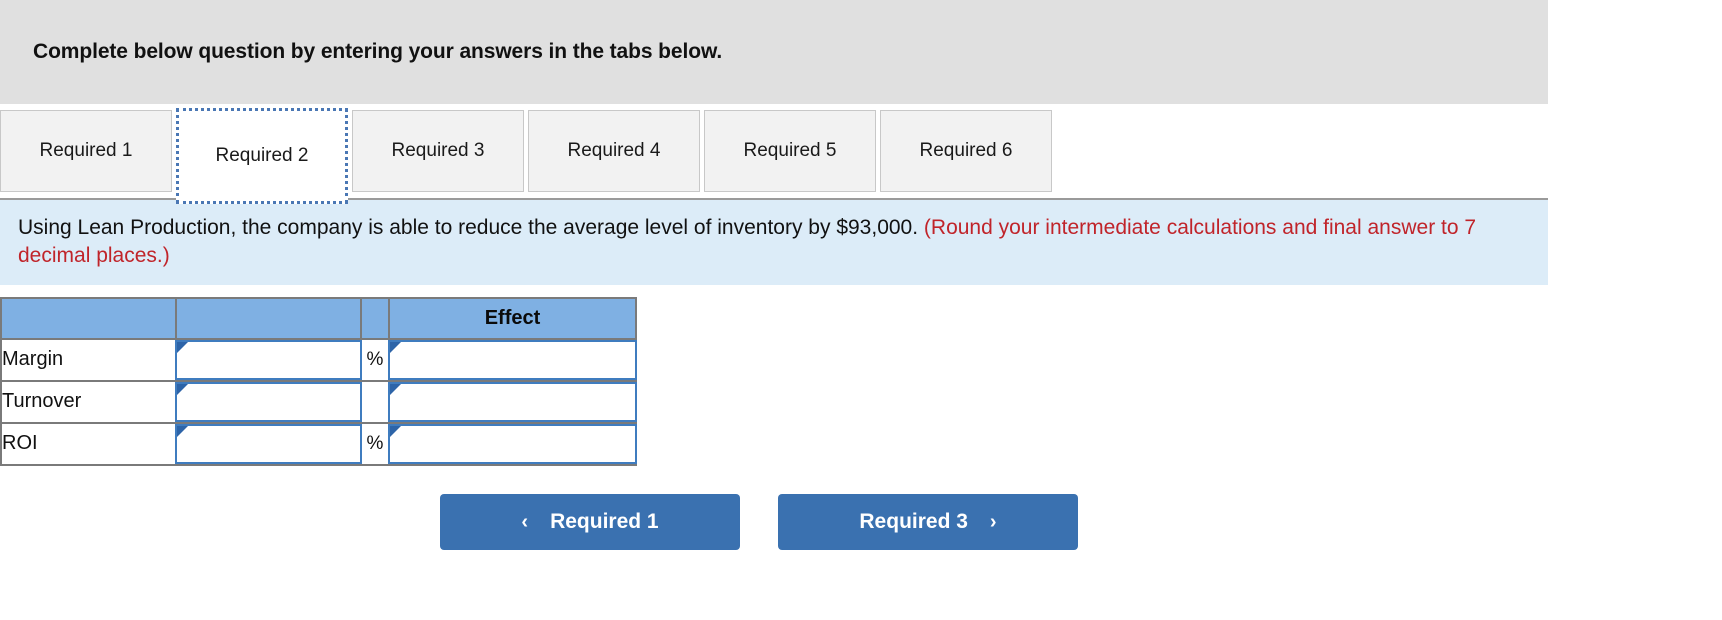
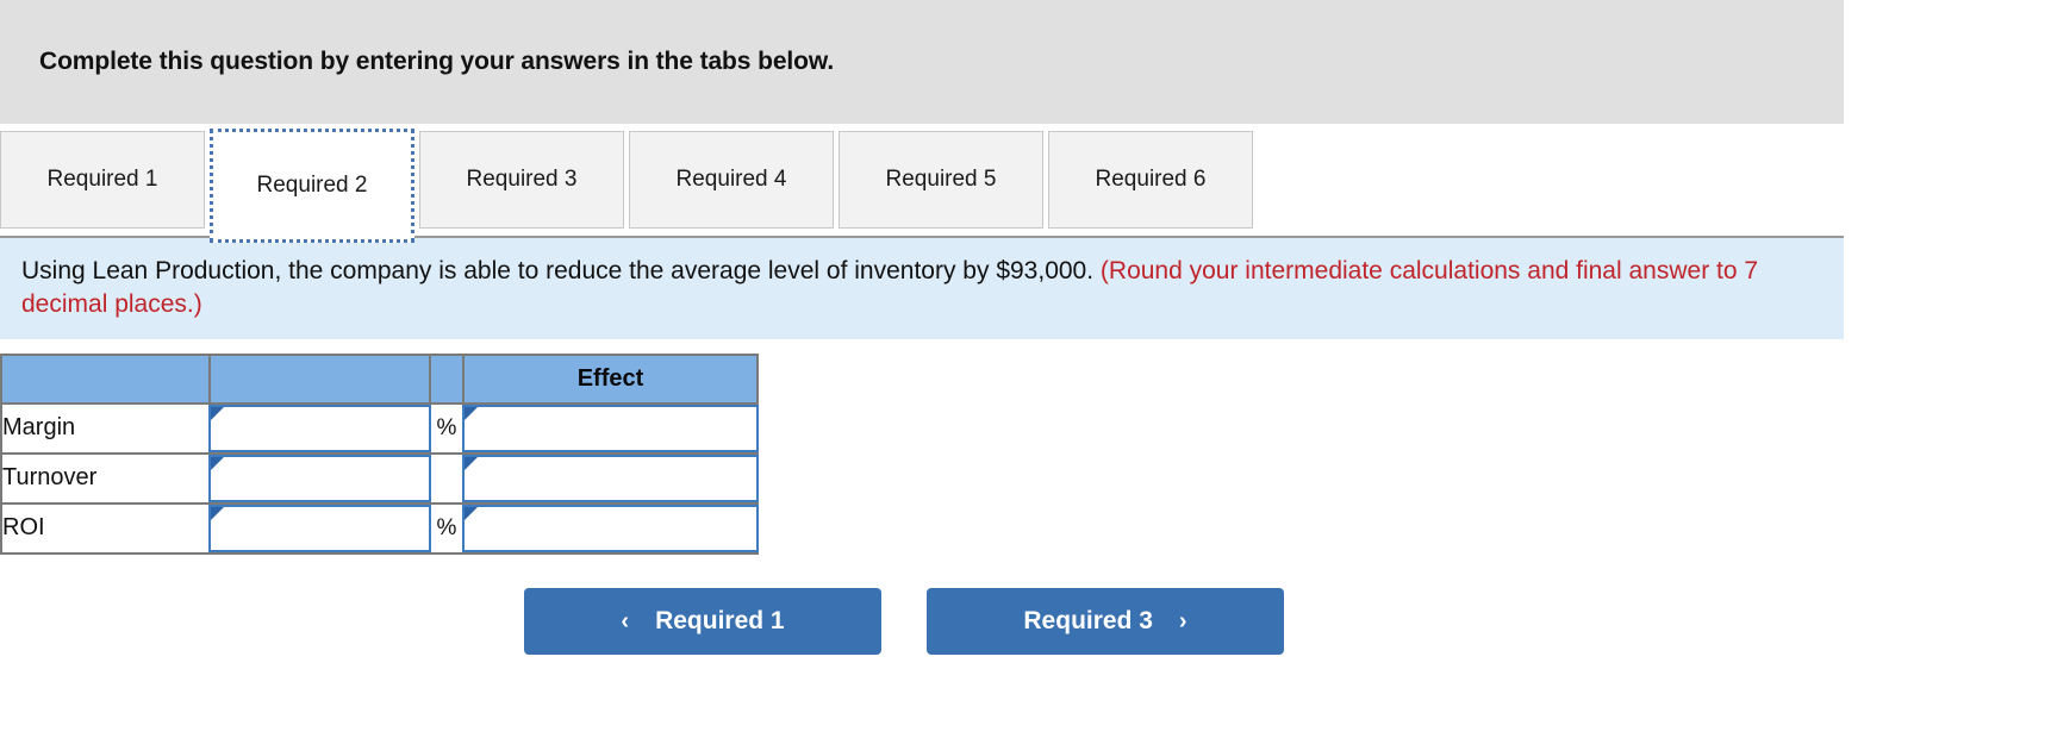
- Complete below question by entering your answers in the tabs below.
+ Complete this question by entering your answers in the tabs below.
  Required 1
  Required 2
  Required 3
  Required 4
  Required 5
  Required 6
  Using Lean Production, the company is able to reduce the average level of inventory by $93,000. (Round your intermediate calculations and final answer to 7 decimal places.)
  			Effect
  Margin		%
  Turnover
  ROI		%
  ‹
  Required 1
  Required 3
  ›
